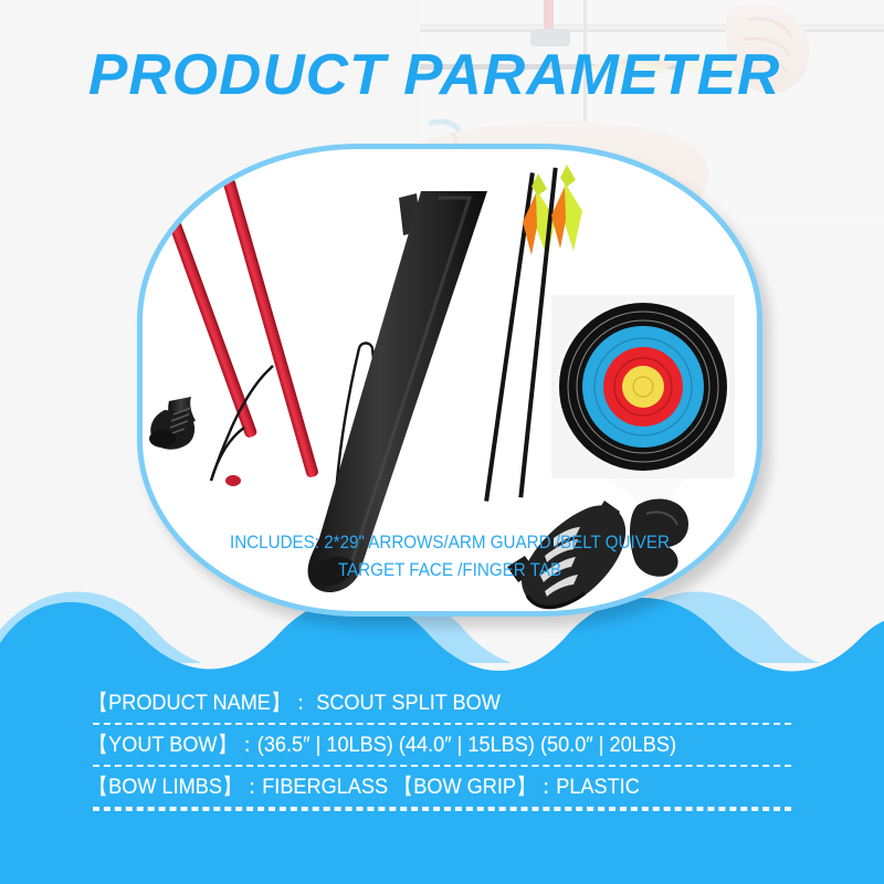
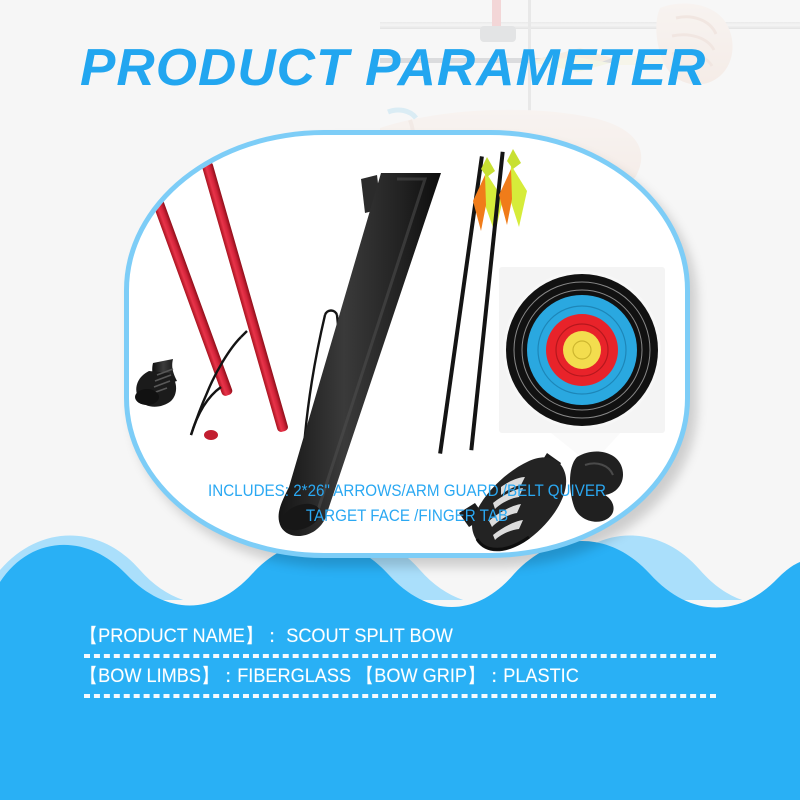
  PRODUCT PARAMETER
- INCLUDES: 2*29" ARROWS/ARM GUARD /BELT QUIVER
+ INCLUDES: 2*26" ARROWS/ARM GUARD /BELT QUIVER
  TARGET FACE /FINGER TAB
  【PRODUCT NAME】： SCOUT SPLIT BOW
- 【YOUT BOW】：(36.5″ | 10LBS) (44.0″ | 15LBS) (50.0″ | 20LBS)
  【BOW LIMBS】：FIBERGLASS 【BOW GRIP】：PLASTIC
